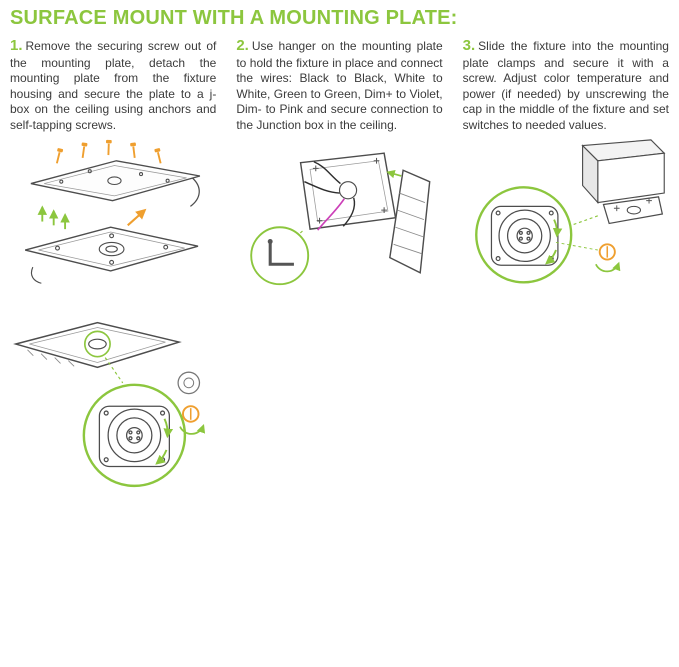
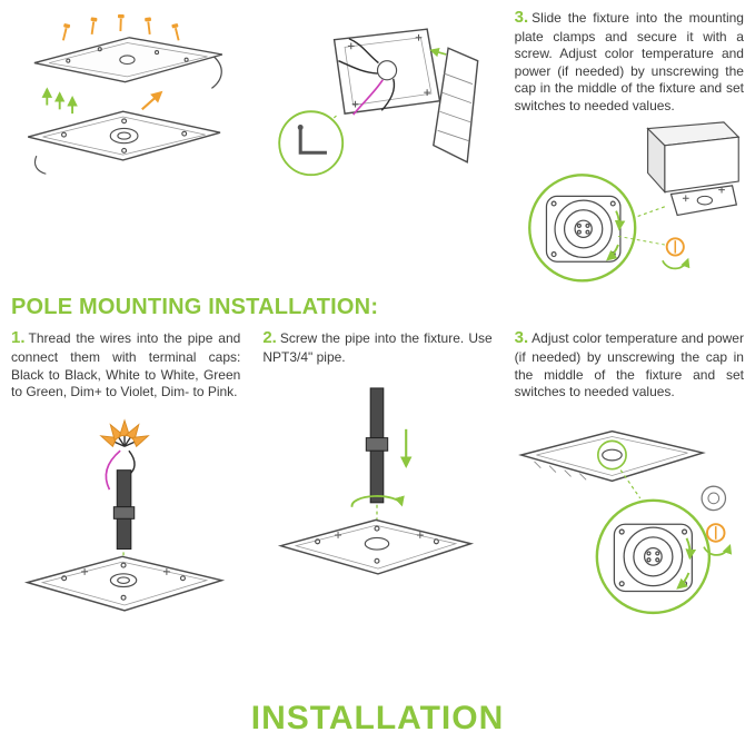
- SURFACE MOUNT WITH A MOUNTING PLATE:
- 1. Remove the securing screw out of the mounting plate, detach the mounting plate from the fixture housing and secure the plate to a j-box on the ceiling using anchors and self-tapping screws.
- 2. Use hanger on the mounting plate to hold the fixture in place and connect the wires: Black to Black, White to White, Green to Green, Dim+ to Violet, Dim- to Pink and secure connection to the Junction box in the ceiling.
  3. Slide the fixture into the mounting plate clamps and secure it with a screw. Adjust color temperature and power (if needed) by unscrewing the cap in the middle of the fixture and set switches to needed values.
+ POLE MOUNTING INSTALLATION:
+ 1. Thread the wires into the pipe and connect them with terminal caps: Black to Black, White to White, Green to Green, Dim+ to Violet, Dim- to Pink.
+ 2. Screw the pipe into the fixture. Use NPT3/4" pipe.
+ 3. Adjust color temperature and power (if needed) by unscrewing the cap in the middle of the fixture and set switches to needed values.
+ INSTALLATION
